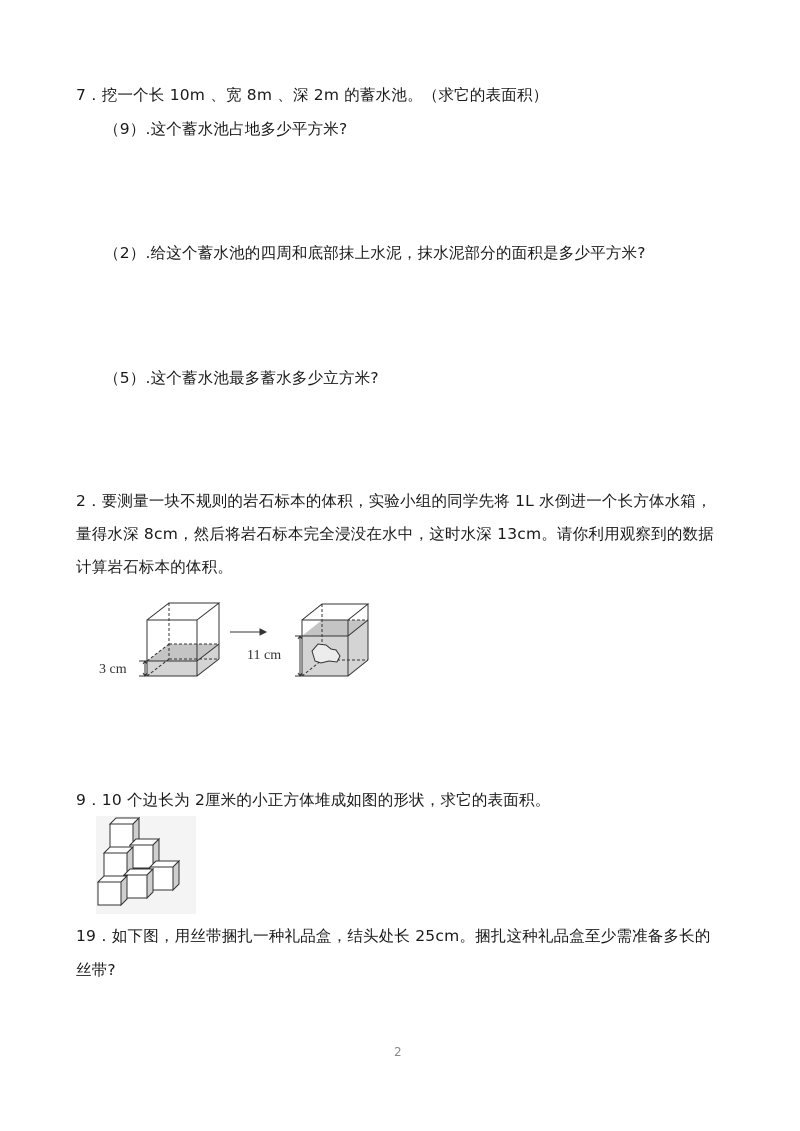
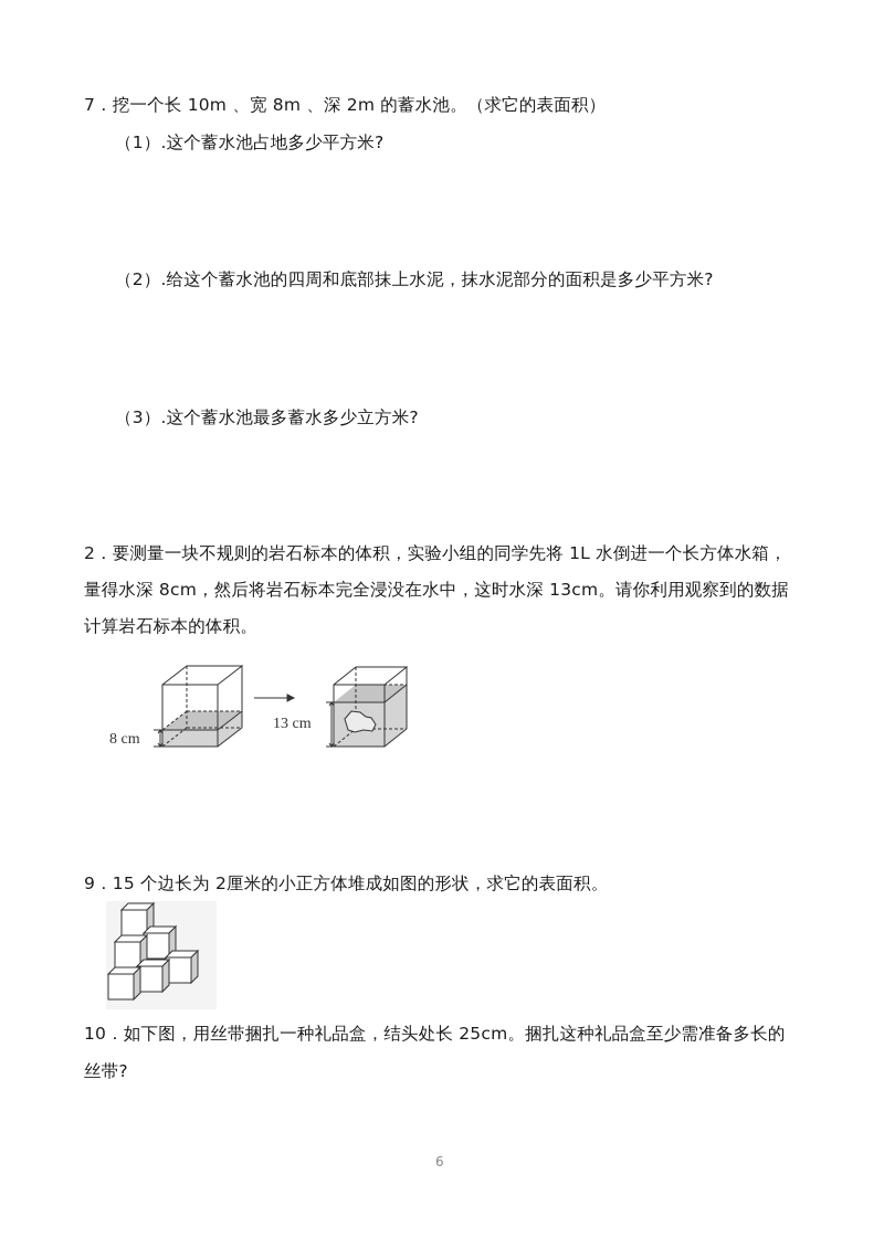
  7．挖一个长 10m 、宽 8m 、深 2m 的蓄水池。（求它的表面积）
- （9）.这个蓄水池占地多少平方米?
+ （1）.这个蓄水池占地多少平方米?
  （2）.给这个蓄水池的四周和底部抹上水泥，抹水泥部分的面积是多少平方米?
- （5）.这个蓄水池最多蓄水多少立方米?
+ （3）.这个蓄水池最多蓄水多少立方米?
  2．要测量一块不规则的岩石标本的体积，实验小组的同学先将 1L 水倒进一个长方体水箱，
  量得水深 8cm，然后将岩石标本完全浸没在水中，这时水深 13cm。请你利用观察到的数据
  计算岩石标本的体积。
- 3 cm
+ 8 cm
- 11 cm
+ 13 cm
- 9．10 个边长为 2厘米的小正方体堆成如图的形状，求它的表面积。
+ 9．15 个边长为 2厘米的小正方体堆成如图的形状，求它的表面积。
- 19．如下图，用丝带捆扎一种礼品盒，结头处长 25cm。捆扎这种礼品盒至少需准备多长的
+ 10．如下图，用丝带捆扎一种礼品盒，结头处长 25cm。捆扎这种礼品盒至少需准备多长的
  丝带?
- 2
+ 6
